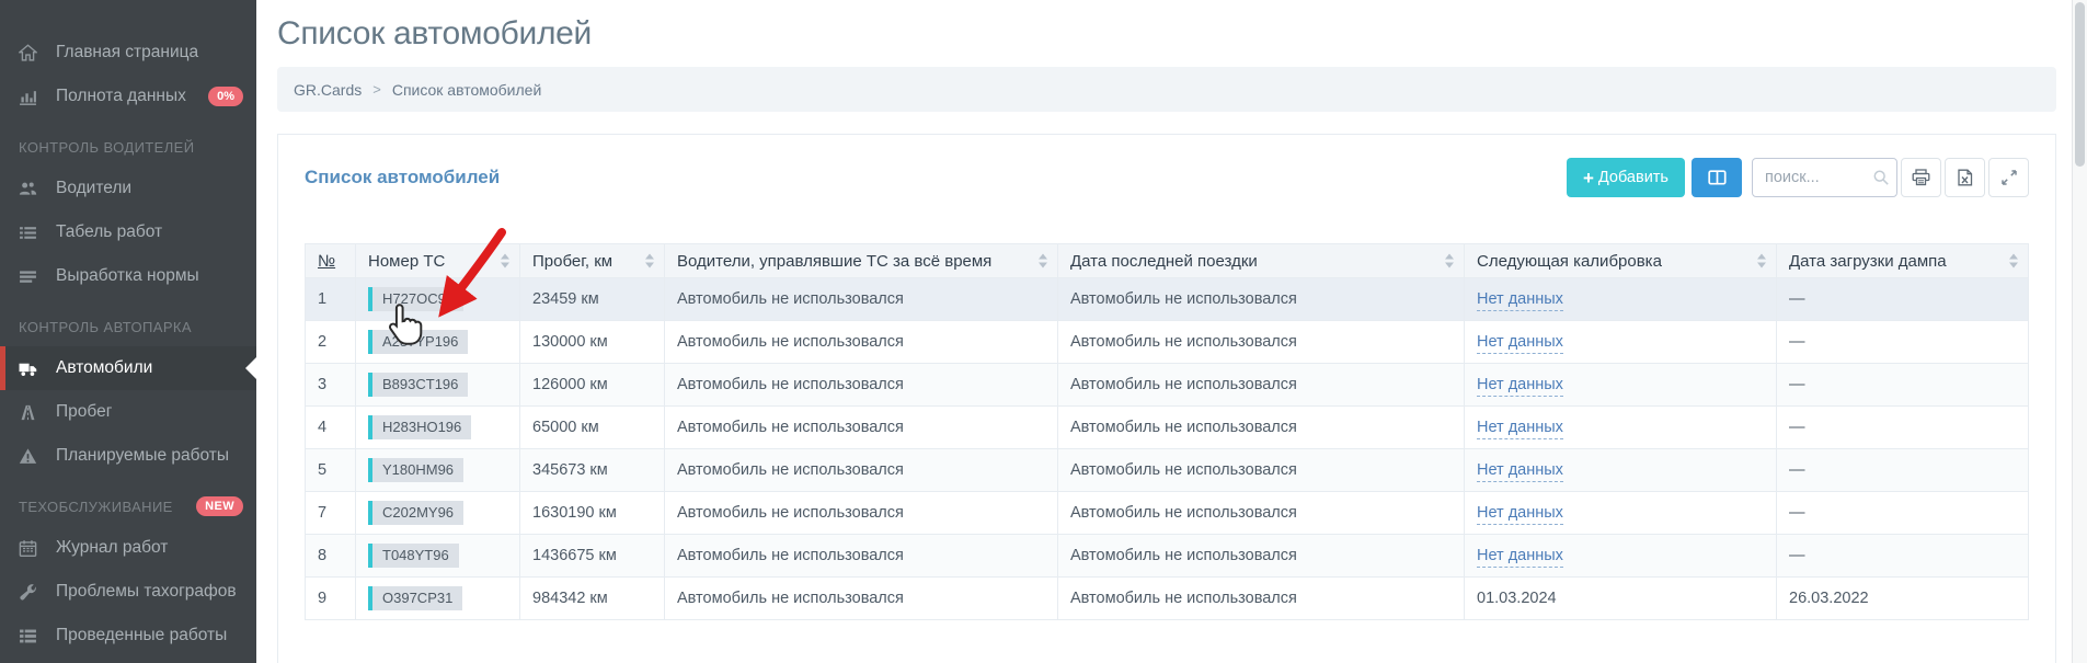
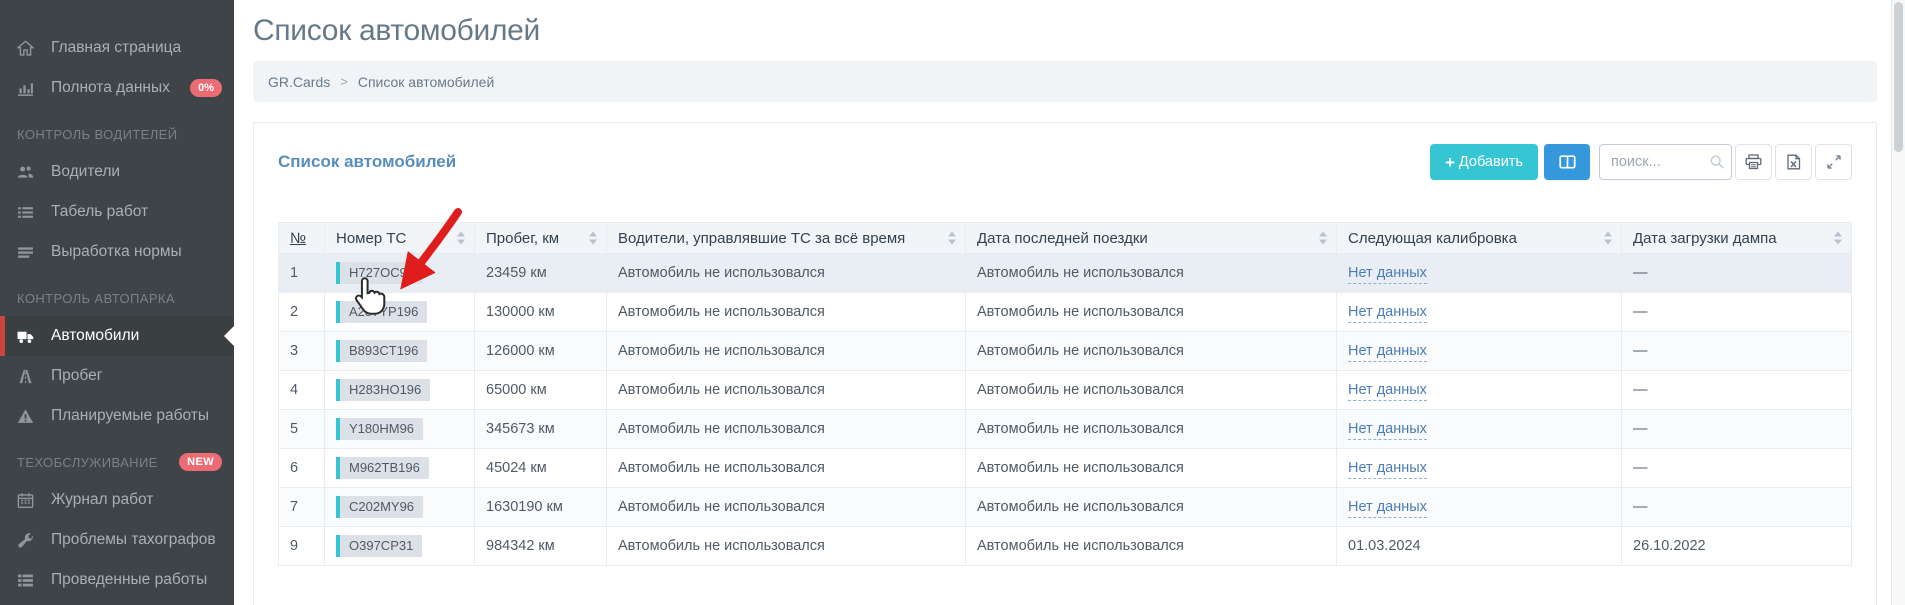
  Главная страница
  Полнота данных
  0%
  КОНТРОЛЬ ВОДИТЕЛЕЙ
  Водители
  Табель работ
  Выработка нормы
  КОНТРОЛЬ АВТОПАРКА
  Автомобили
  Пробег
  Планируемые работы
  ТЕХОБСЛУЖИВАНИЕ
  NEW
  Журнал работ
  Проблемы тахографов
  Проведенные работы
  Список автомобилей
  GR.Cards
  >
  Список автомобилей
  Список автомобилей
  +
  Добавить
  поиск...
  №	Номер ТС	Пробег, км	Водители, управлявшие ТС за всё время	Дата последней поездки	Следующая калибровка	Дата загрузки дампа
  1	H727OC9	23459 км	Автомобиль не использовался	Автомобиль не использовался	Нет данных	—
  2	A2YP196	130000 км	Автомобиль не использовался	Автомобиль не использовался	Нет данных	—
  3	B893CT196	126000 км	Автомобиль не использовался	Автомобиль не использовался	Нет данных	—
  4	H283HO196	65000 км	Автомобиль не использовался	Автомобиль не использовался	Нет данных	—
  5	Y180HM96	345673 км	Автомобиль не использовался	Автомобиль не использовался	Нет данных	—
+ 6	M962TB196	45024 км	Автомобиль не использовался	Автомобиль не использовался	Нет данных	—
  7	C202MY96	1630190 км	Автомобиль не использовался	Автомобиль не использовался	Нет данных	—
- 8	T048YT96	1436675 км	Автомобиль не использовался	Автомобиль не использовался	Нет данных	—
- 9	O397CP31	984342 км	Автомобиль не использовался	Автомобиль не использовался	01.03.2024	26.03.2022
+ 9	O397CP31	984342 км	Автомобиль не использовался	Автомобиль не использовался	01.03.2024	26.10.2022
